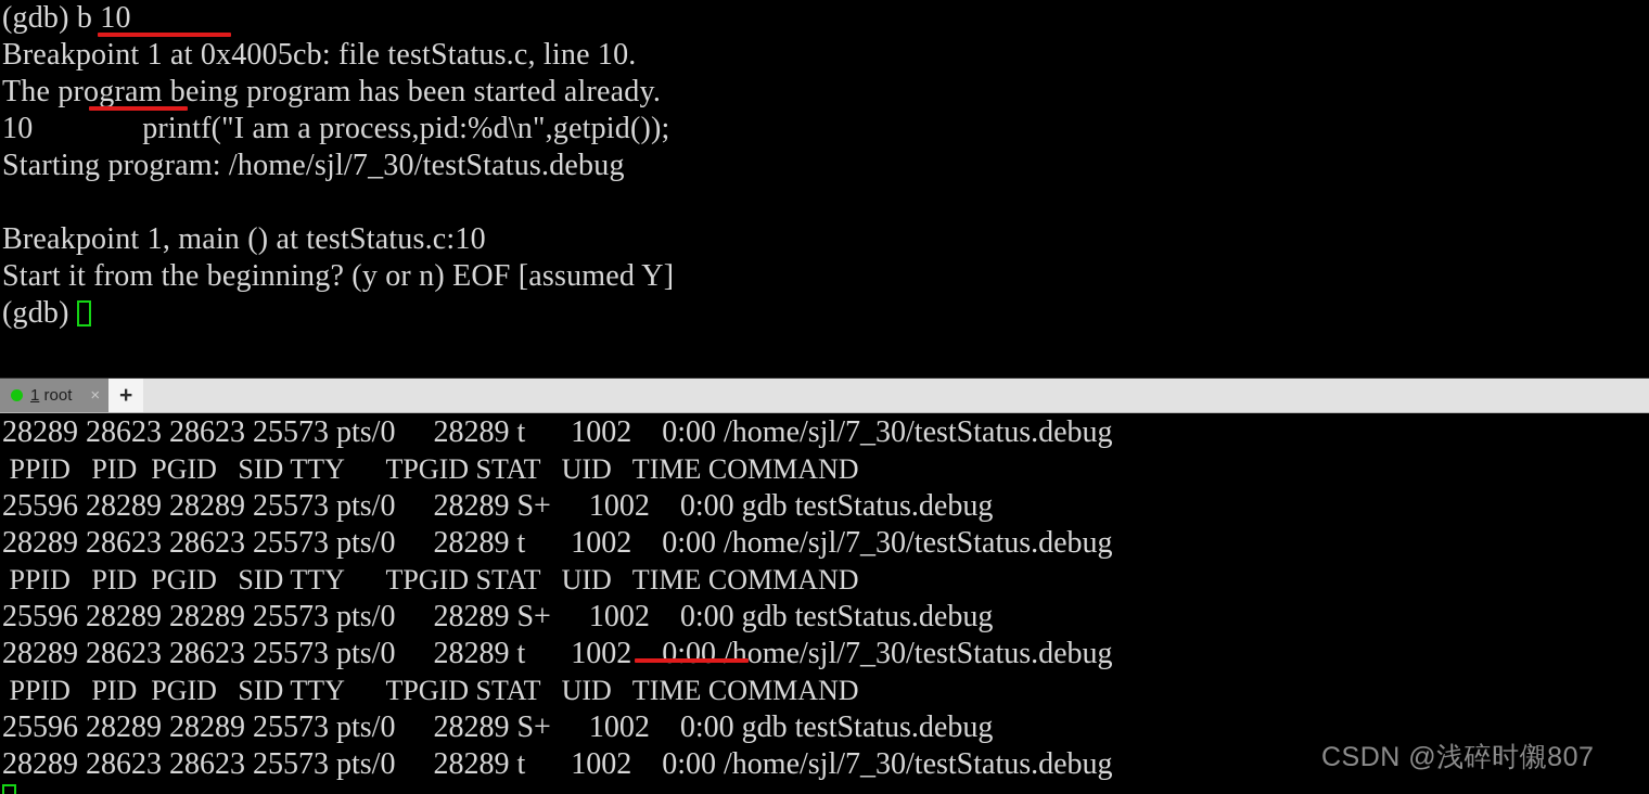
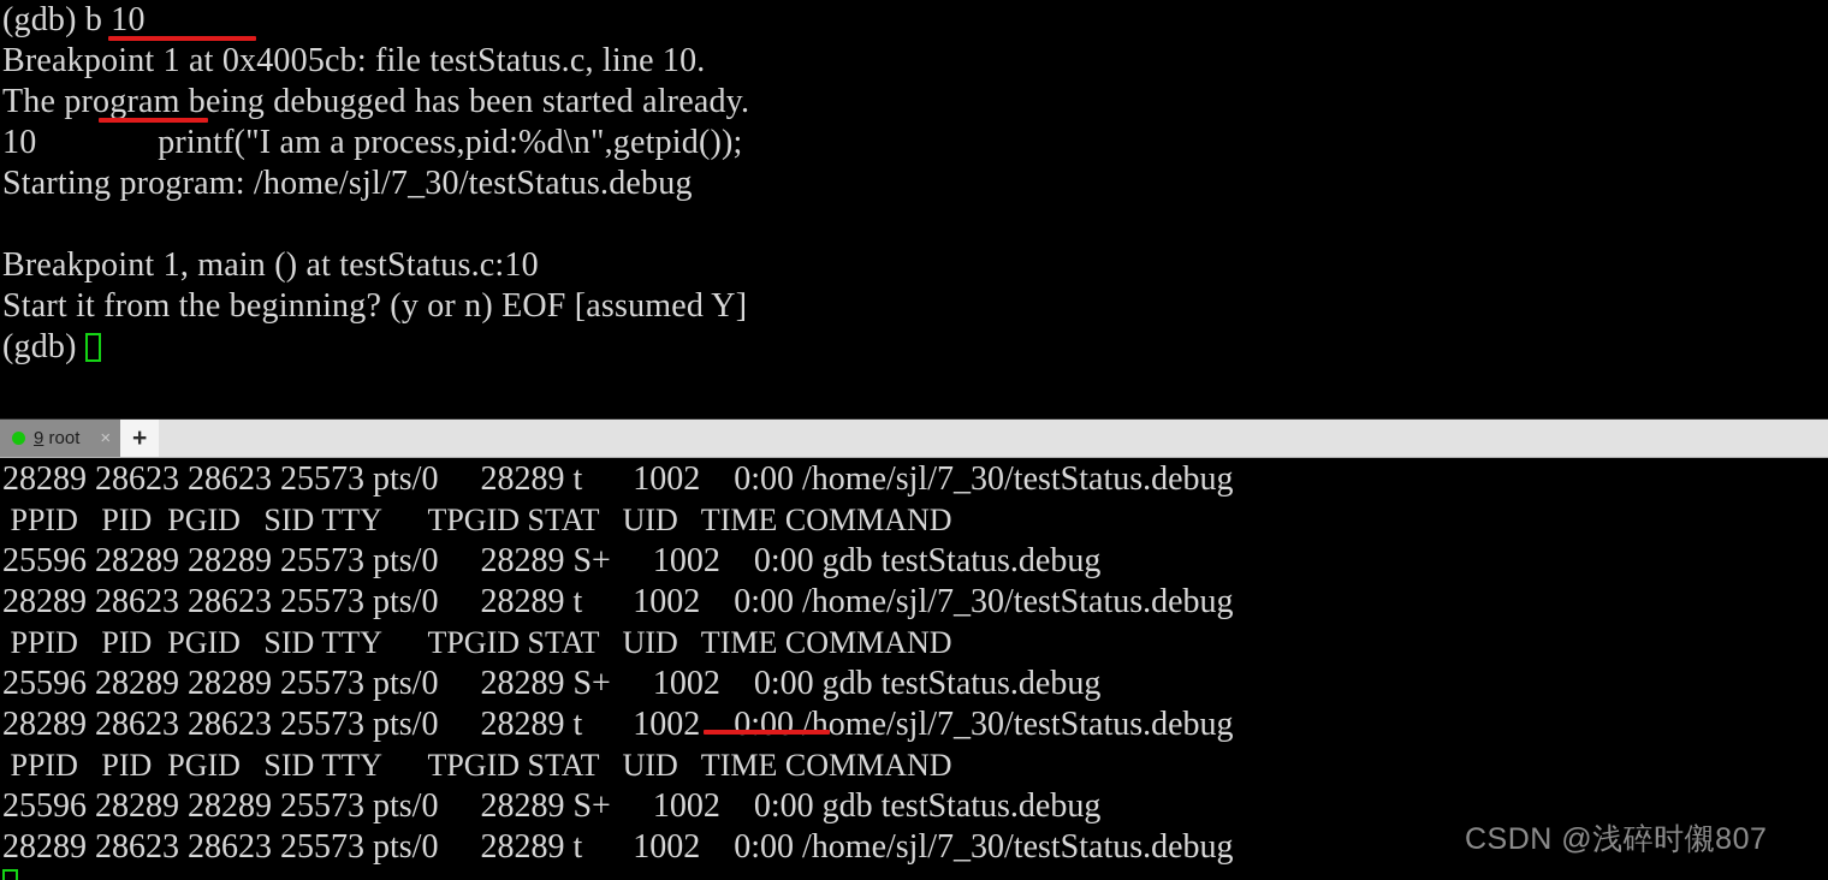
  (gdb) b 10
  Breakpoint 1 at 0x4005cb: file testStatus.c, line 10.
- The program being program has been started already.
+ The program being debugged has been started already.
  10 printf("I am a process,pid:%d\n",getpid());
  Starting program: /home/sjl/7_30/testStatus.debug
  Breakpoint 1, main () at testStatus.c:10
  Start it from the beginning? (y or n) EOF [assumed Y]
  (gdb)
- 1 root
+ 9 root
  ×
  +
  28289 28623 28623 25573 pts/0 28289 t 1002 0:00 /home/sjl/7_30/testStatus.debug
  PPID PID PGID SID TTY TPGID STAT UID TIME COMMAND
  25596 28289 28289 25573 pts/0 28289 S+ 1002 0:00 gdb testStatus.debug
  28289 28623 28623 25573 pts/0 28289 t 1002 0:00 /home/sjl/7_30/testStatus.debug
  PPID PID PGID SID TTY TPGID STAT UID TIME COMMAND
  25596 28289 28289 25573 pts/0 28289 S+ 1002 0:00 gdb testStatus.debug
  28289 28623 28623 25573 pts/0 28289 t 1002 0:00 /home/sjl/7_30/testStatus.debug
  PPID PID PGID SID TTY TPGID STAT UID TIME COMMAND
  25596 28289 28289 25573 pts/0 28289 S+ 1002 0:00 gdb testStatus.debug
  28289 28623 28623 25573 pts/0 28289 t 1002 0:00 /home/sjl/7_30/testStatus.debug
  CSDN @浅碎时儭807
